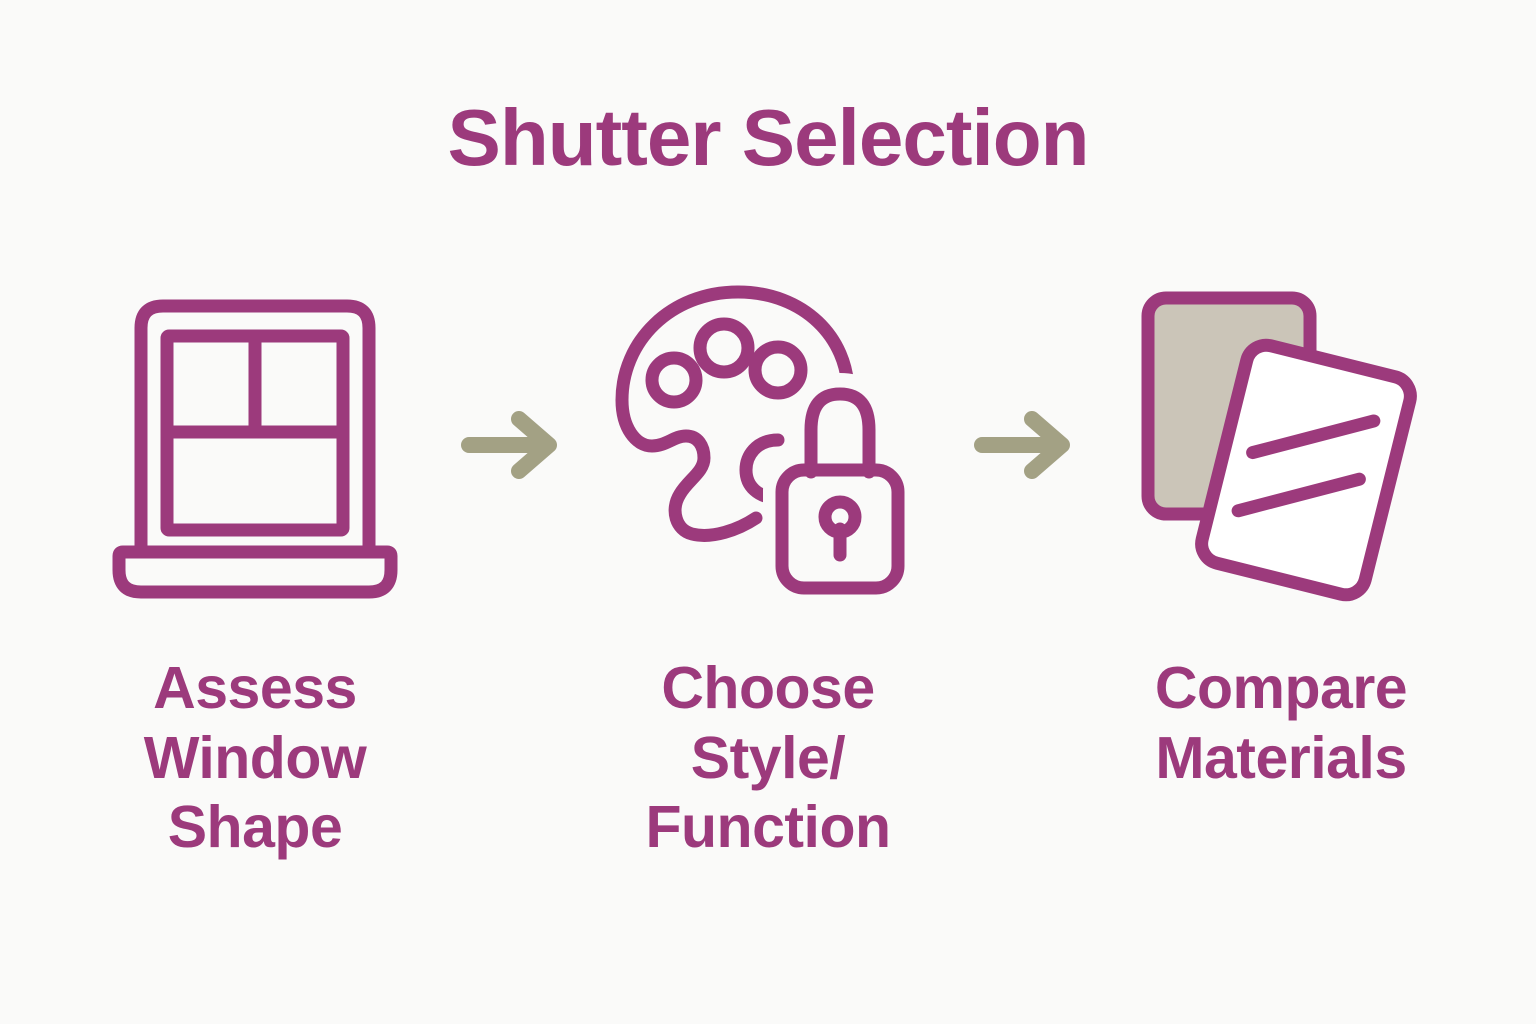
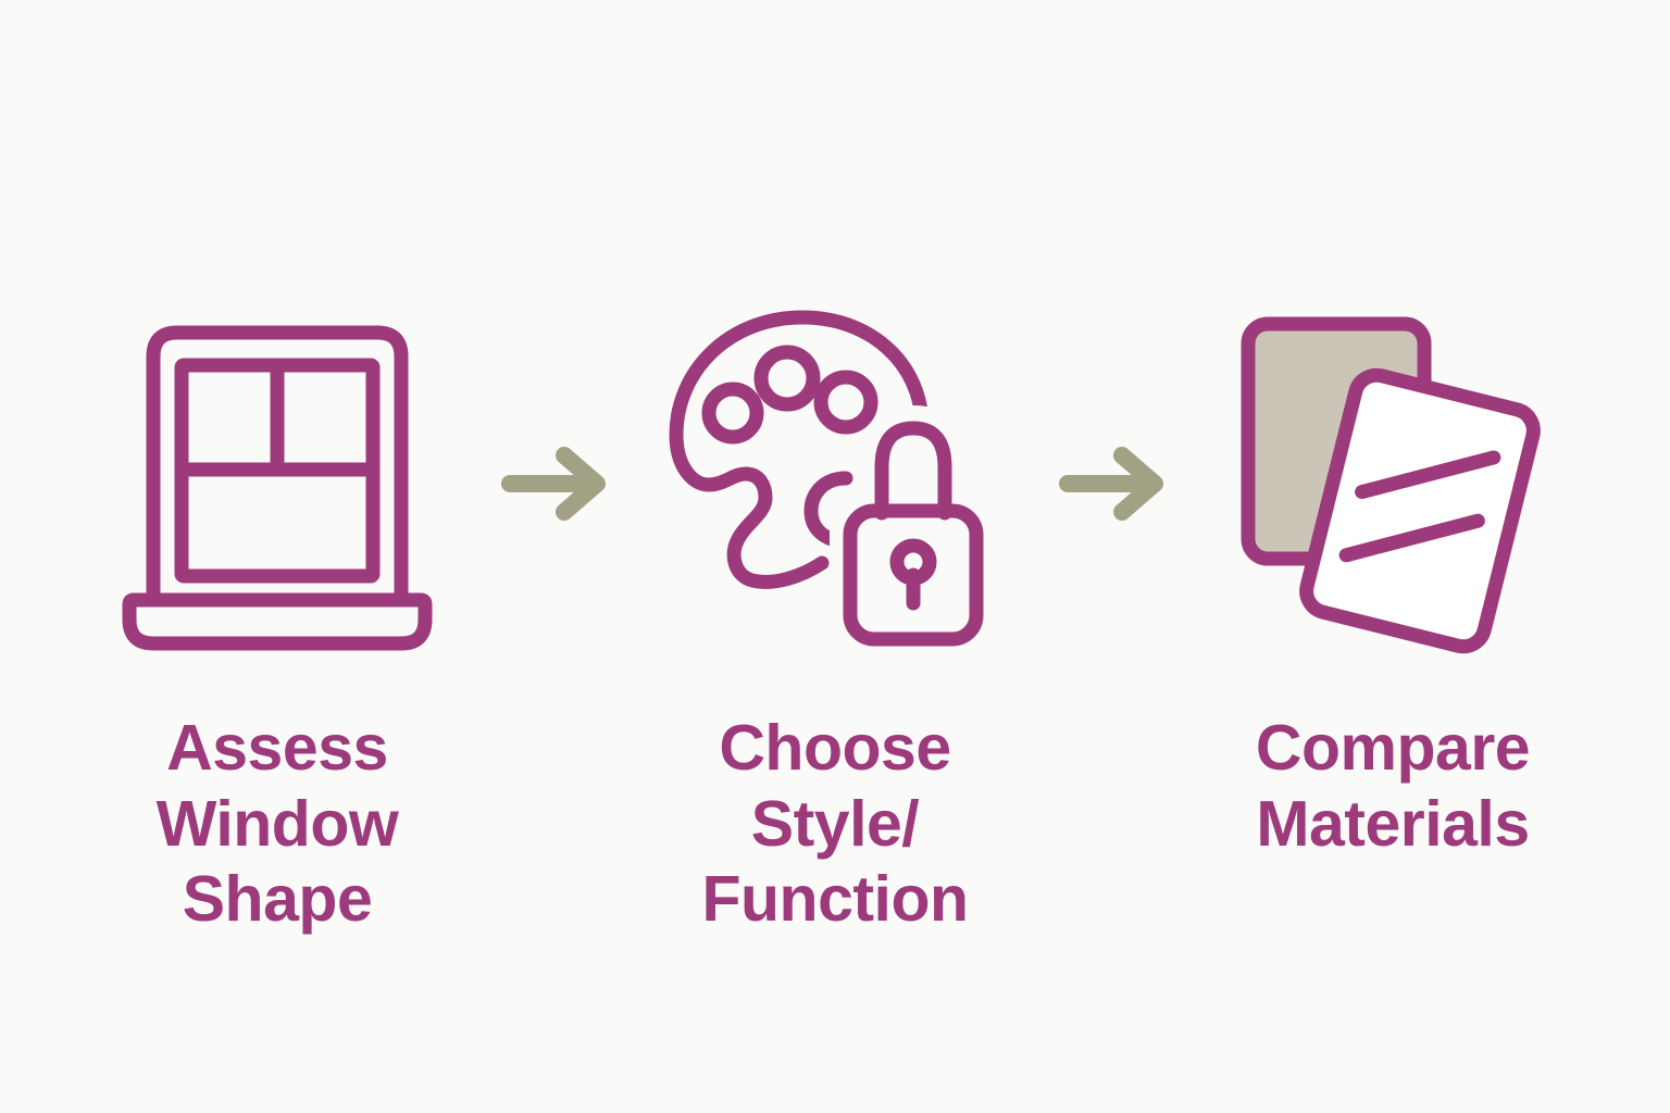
- Shutter Selection
  Assess
  Window
  Shape
  Choose
  Style/
  Function
  Compare
  Materials
